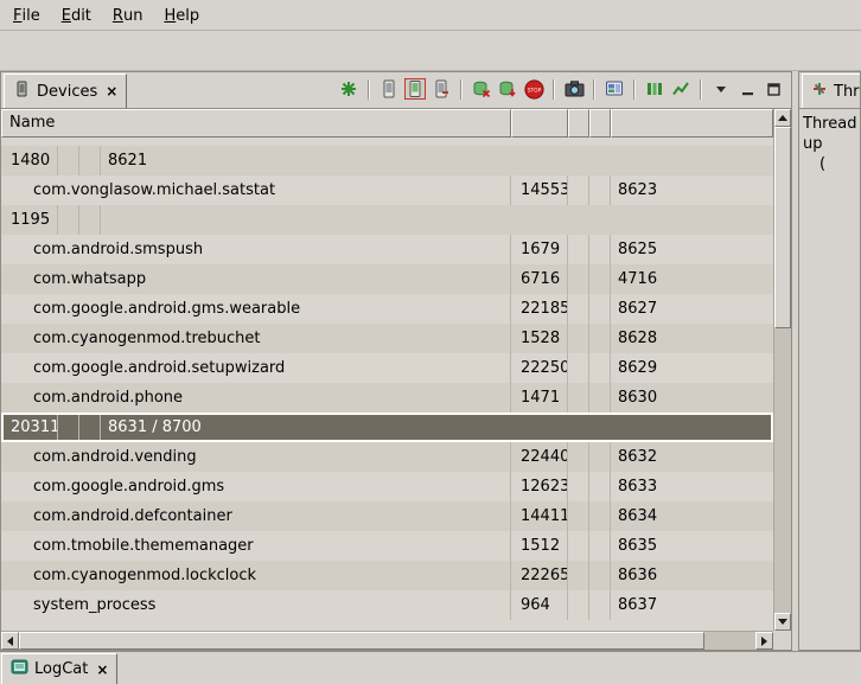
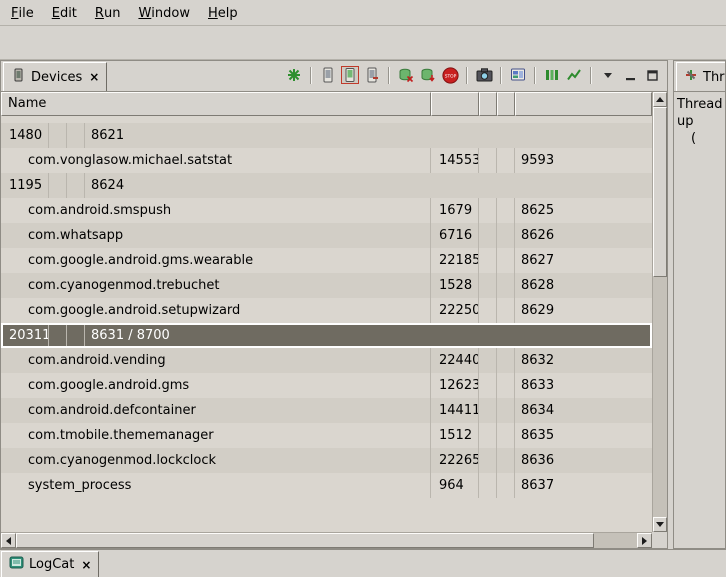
  F
  ile
  E
  dit
  R
  un
+ W
+ indow
  H
  elp
  Devices
  ×
  Name
  1480
  8621
  com.vonglasow.michael.satstat
  14553
- 8623
+ 9593
  1195
+ 8624
  com.android.smspush
  1679
  8625
  com.whatsapp
  6716
- 4716
+ 8626
  com.google.android.gms.wearable
  22185
  8627
  com.cyanogenmod.trebuchet
  1528
  8628
  com.google.android.setupwizard
  22250
  8629
- com.android.phone
- 1471
- 8630
  20311
  8631 / 8700
  com.android.vending
  22440
  8632
  com.google.android.gms
  12623
  8633
  com.android.defcontainer
  14411
  8634
  com.tmobile.thememanager
  1512
  8635
  com.cyanogenmod.lockclock
  22265
  8636
  system_process
  964
  8637
  Thread up
  (
  LogCat
  ×
